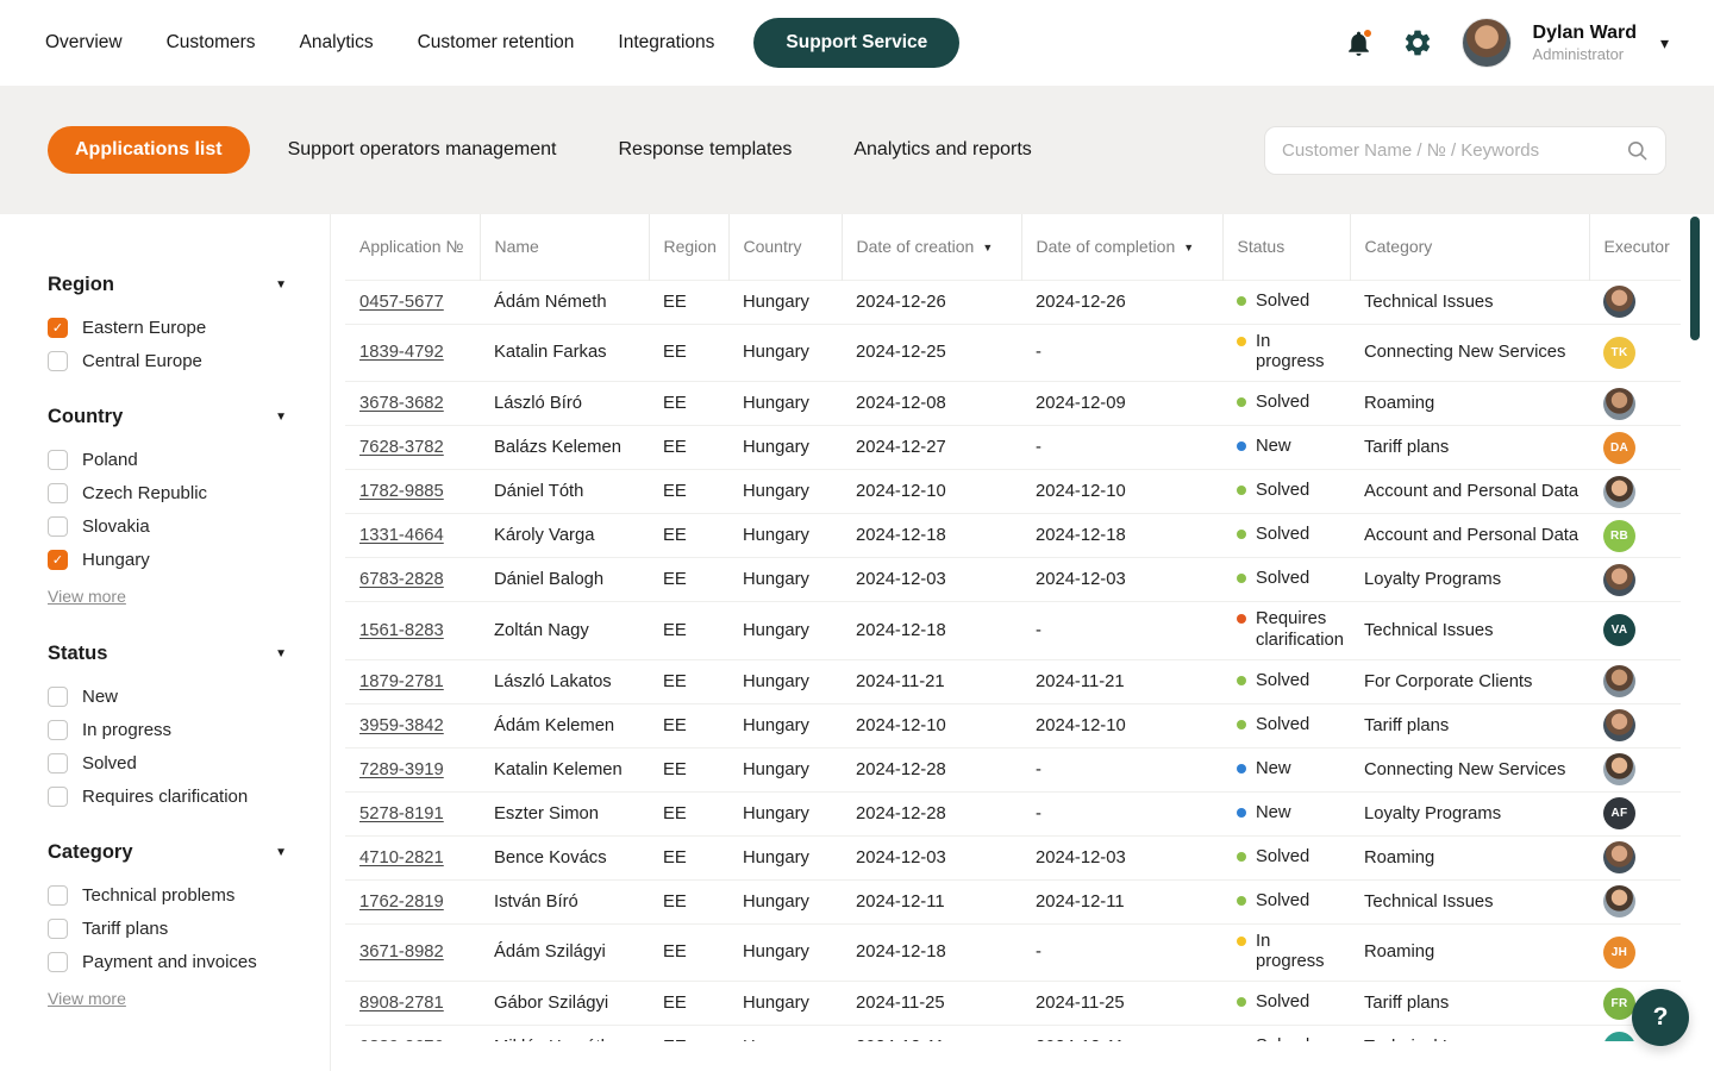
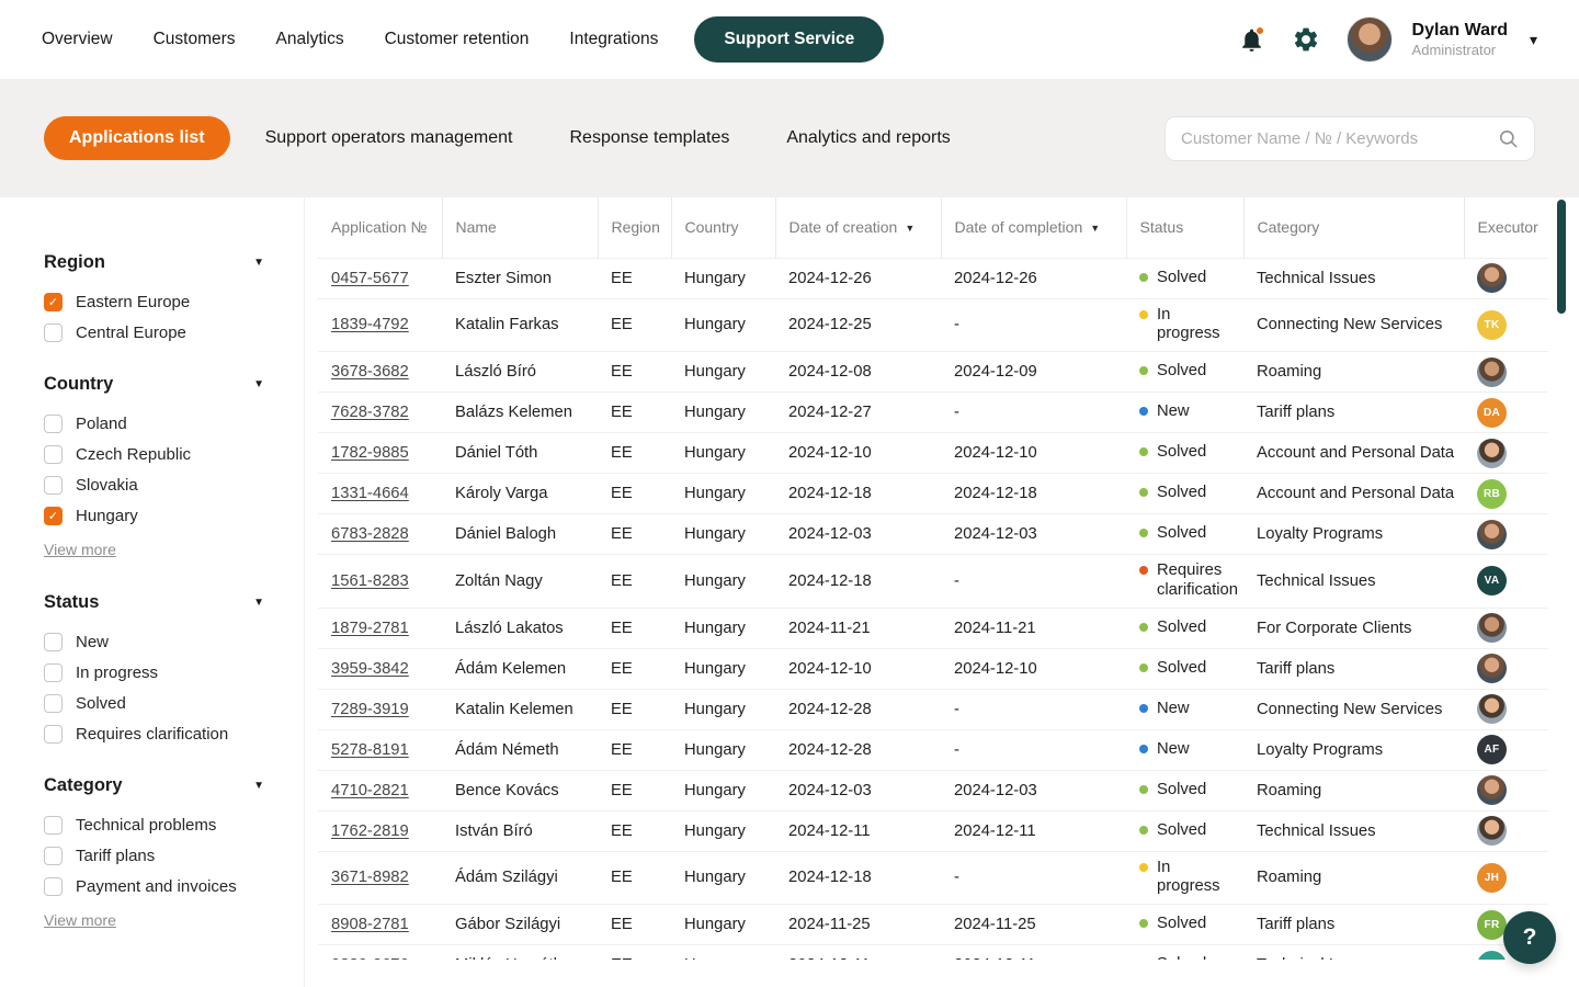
  Overview
  Customers
  Analytics
  Customer retention
  Integrations
  Support Service
  Dylan Ward
  Administrator
  ▾
  Applications list
  Support operators management
  Response templates
  Analytics and reports
  Customer Name / № / Keywords
  Region
  ▼
  ✓
  Eastern Europe
  Central Europe
  Country
  ▼
  Poland
  Czech Republic
  Slovakia
  ✓
  Hungary
  View more
  Status
  ▼
  New
  In progress
  Solved
  Requires clarification
  Category
  ▼
  Technical problems
  Tariff plans
  Payment and invoices
  View more
  Application №	Name	Region	Country	Date of creation ▼	Date of completion ▼	Status	Category	Executor
- 0457-5677	Ádám Németh	EE	Hungary	2024-12-26	2024-12-26	Solved	Technical Issues
+ 0457-5677	Eszter Simon	EE	Hungary	2024-12-26	2024-12-26	Solved	Technical Issues
  1839-4792	Katalin Farkas	EE	Hungary	2024-12-25	-	In progress	Connecting New Services	TK
  3678-3682	László Bíró	EE	Hungary	2024-12-08	2024-12-09	Solved	Roaming
  7628-3782	Balázs Kelemen	EE	Hungary	2024-12-27	-	New	Tariff plans	DA
  1782-9885	Dániel Tóth	EE	Hungary	2024-12-10	2024-12-10	Solved	Account and Personal Data
  1331-4664	Károly Varga	EE	Hungary	2024-12-18	2024-12-18	Solved	Account and Personal Data	RB
  6783-2828	Dániel Balogh	EE	Hungary	2024-12-03	2024-12-03	Solved	Loyalty Programs
  1561-8283	Zoltán Nagy	EE	Hungary	2024-12-18	-	Requires clarification	Technical Issues	VA
  1879-2781	László Lakatos	EE	Hungary	2024-11-21	2024-11-21	Solved	For Corporate Clients
  3959-3842	Ádám Kelemen	EE	Hungary	2024-12-10	2024-12-10	Solved	Tariff plans
  7289-3919	Katalin Kelemen	EE	Hungary	2024-12-28	-	New	Connecting New Services
- 5278-8191	Eszter Simon	EE	Hungary	2024-12-28	-	New	Loyalty Programs	AF
+ 5278-8191	Ádám Németh	EE	Hungary	2024-12-28	-	New	Loyalty Programs	AF
  4710-2821	Bence Kovács	EE	Hungary	2024-12-03	2024-12-03	Solved	Roaming
  1762-2819	István Bíró	EE	Hungary	2024-12-11	2024-12-11	Solved	Technical Issues
  3671-8982	Ádám Szilágyi	EE	Hungary	2024-12-18	-	In progress	Roaming	JH
  8908-2781	Gábor Szilágyi	EE	Hungary	2024-11-25	2024-11-25	Solved	Tariff plans	FR
  ?
